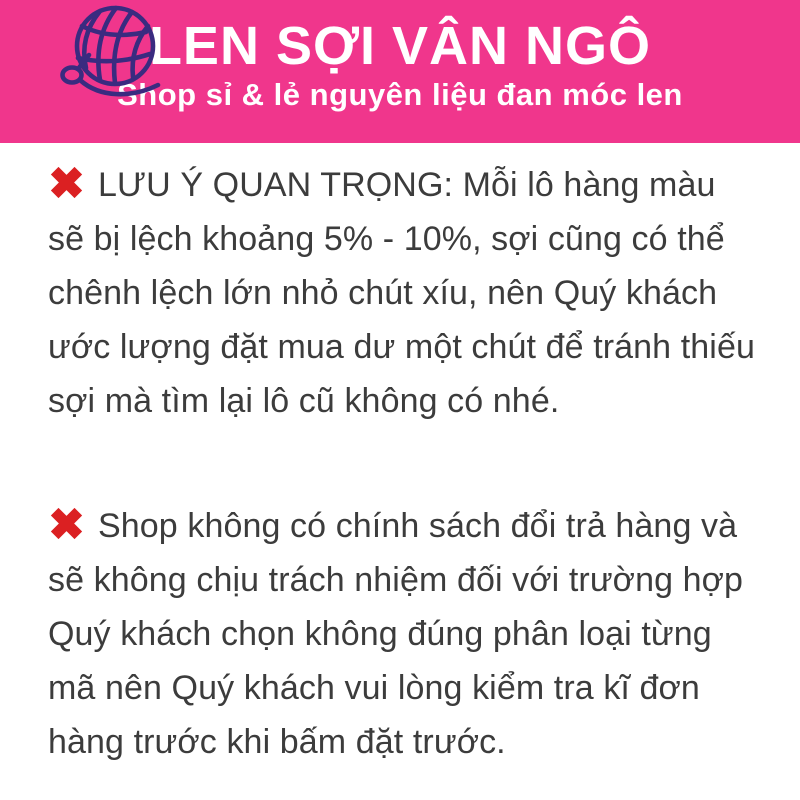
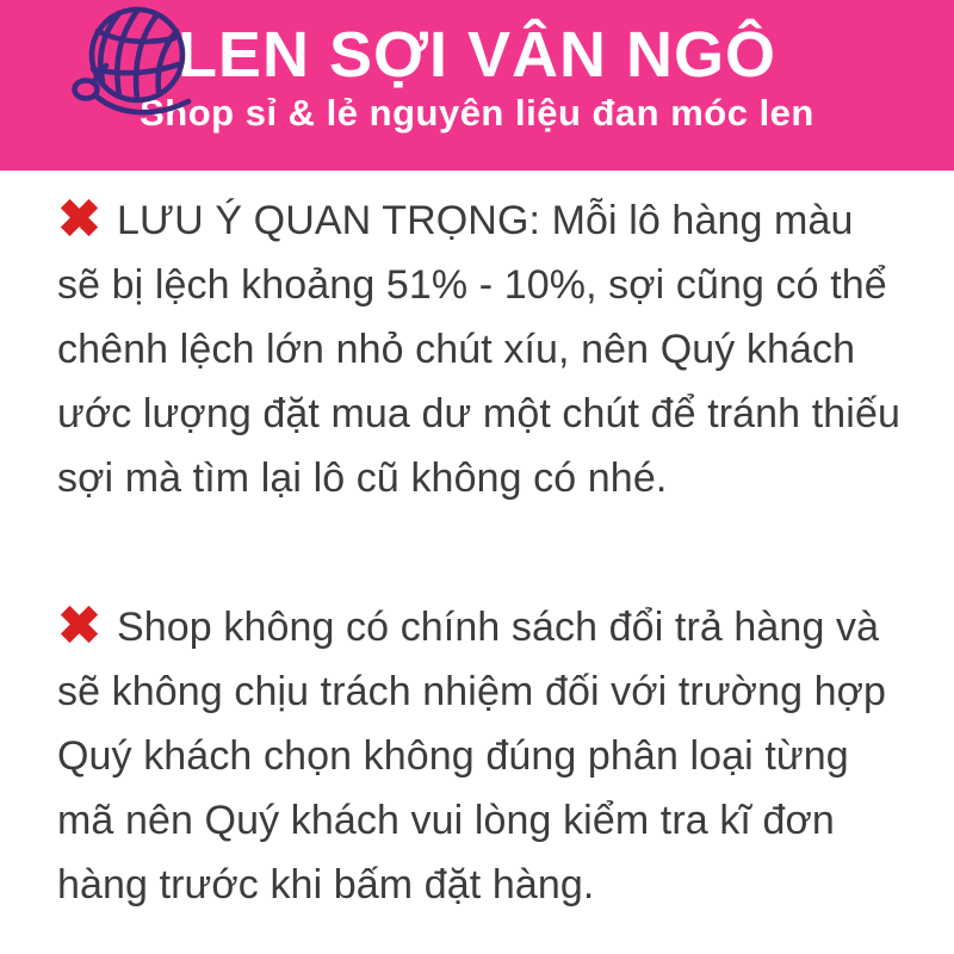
  LEN SỢI VÂN NGÔ
  hop sỉ & lẻ nguyên liệu đan móc len
- LƯU Ý QUAN TRỌNG: Mỗi lô hàng màu sẽ bị lệch khoảng 5% - 10%, sợi cũng có thể chênh lệch lớn nhỏ chút xíu, nên Quý khách ước lượng đặt mua dư một chút để tránh thiếu sợi mà tìm lại lô cũ không có nhé.
+ LƯU Ý QUAN TRỌNG: Mỗi lô hàng màu sẽ bị lệch khoảng 51% - 10%, sợi cũng có thể chênh lệch lớn nhỏ chút xíu, nên Quý khách ước lượng đặt mua dư một chút để tránh thiếu sợi mà tìm lại lô cũ không có nhé.
- Shop không có chính sách đổi trả hàng và sẽ không chịu trách nhiệm đối với trường hợp Quý khách chọn không đúng phân loại từng mã nên Quý khách vui lòng kiểm tra kĩ đơn hàng trước khi bấm đặt trước.
+ Shop không có chính sách đổi trả hàng và sẽ không chịu trách nhiệm đối với trường hợp Quý khách chọn không đúng phân loại từng mã nên Quý khách vui lòng kiểm tra kĩ đơn hàng trước khi bấm đặt hàng.
